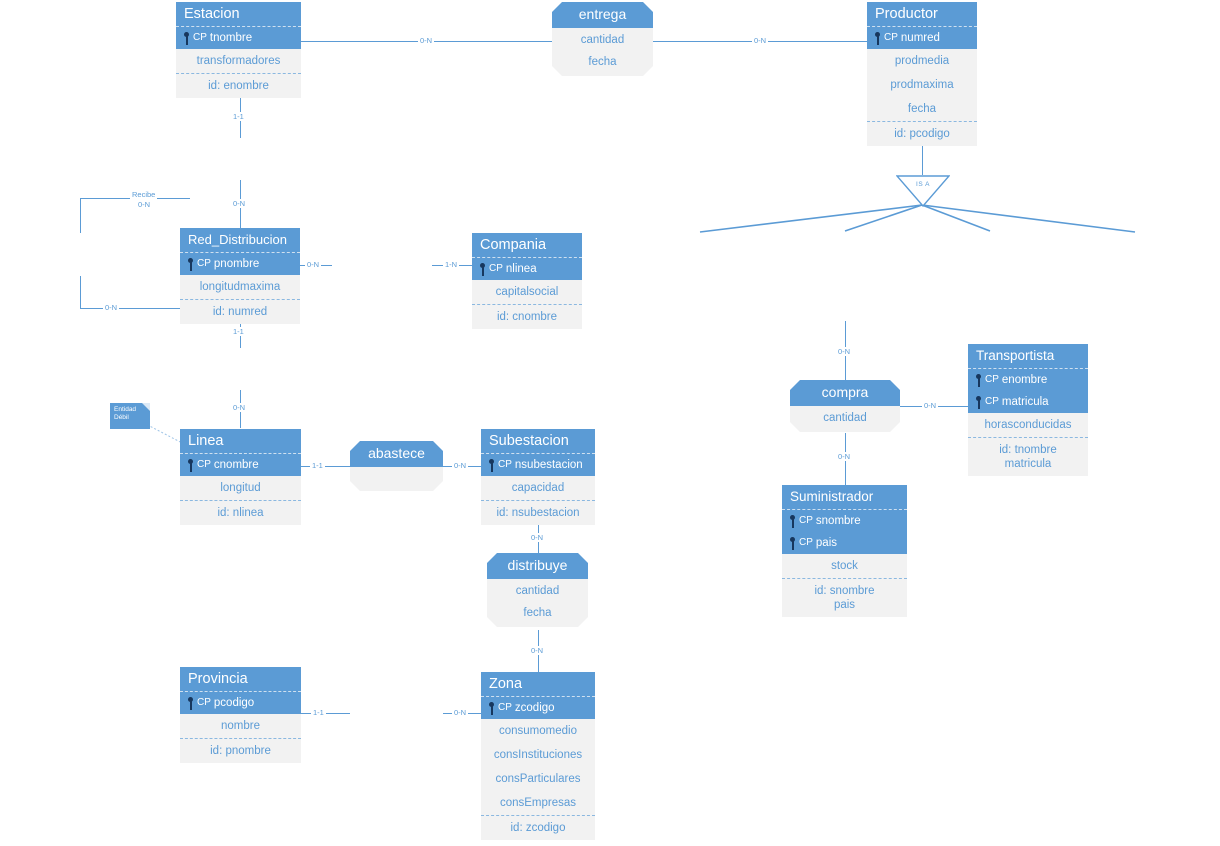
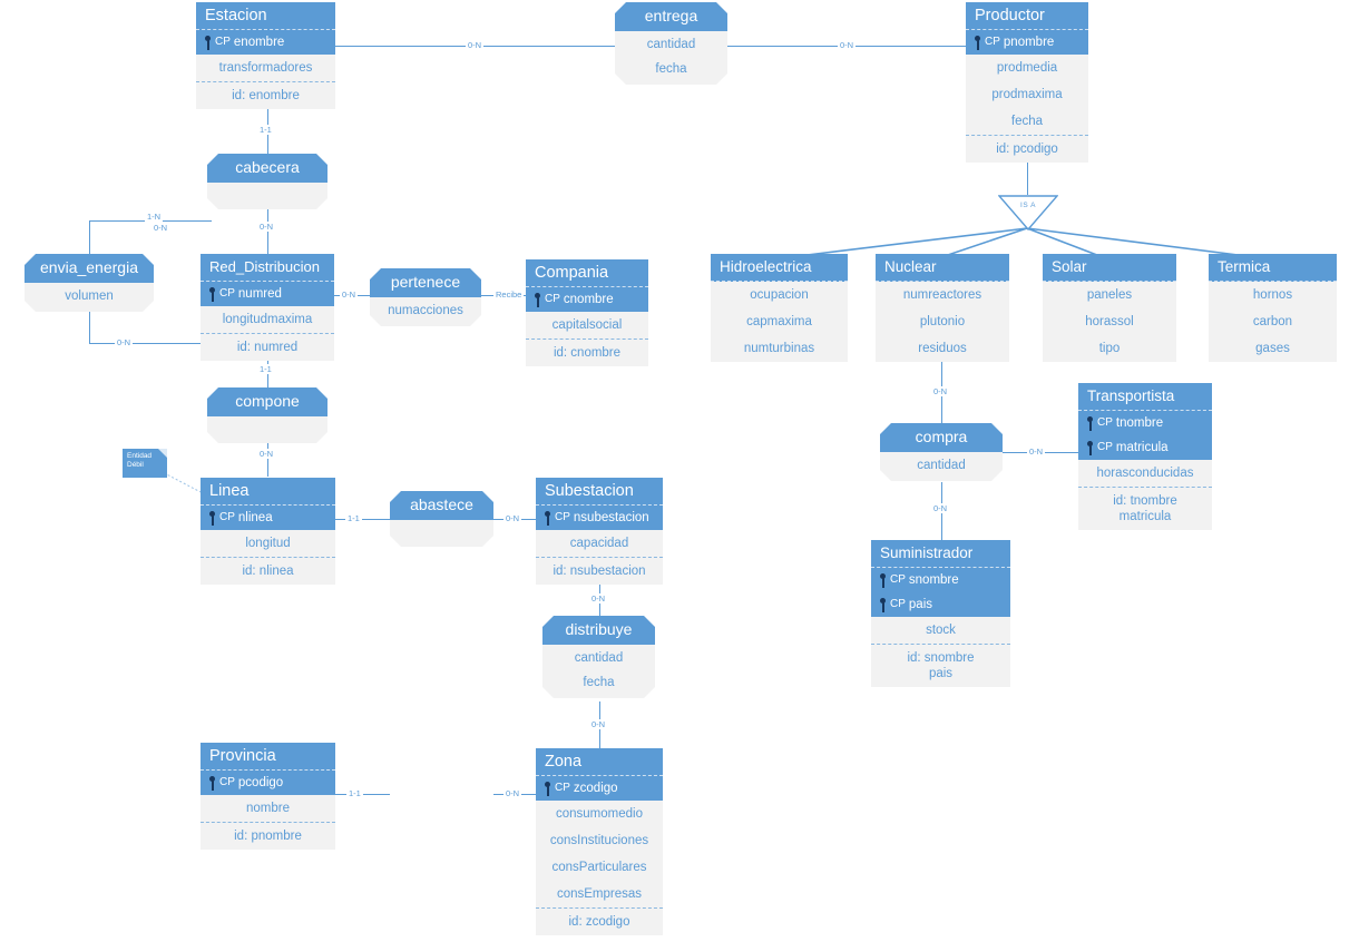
  0-N
  0-N
  1-1
  0-N
- Recibe
+ 1-N
  0-N
  0-N
  0-N
- 1-N
+ Recibe
  1-1
  0-N
  1-1
  0-N
  0-N
  0-N
  1-1
  0-N
  0-N
  0-N
  0-N
  Estacion
  CP
- tnombre
+ enombre
  transformadores
  id: enombre
  Productor
  CP
- numred
+ pnombre
  prodmedia
  prodmaxima
  fecha
  id: pcodigo
  Red_Distribucion
  CP
- pnombre
+ numred
  longitudmaxima
  id: numred
  Compania
  CP
- nlinea
+ cnombre
  capitalsocial
  id: cnombre
  Linea
  CP
- cnombre
+ nlinea
  longitud
  id: nlinea
  Subestacion
  CP
  nsubestacion
  capacidad
  id: nsubestacion
  Provincia
  CP
  pcodigo
  nombre
  id: pnombre
  Zona
  CP
  zcodigo
  consumomedio
  consInstituciones
  consParticulares
  consEmpresas
  id: zcodigo
  Transportista
  CP
- enombre
+ tnombre
  CP
  matricula
  horasconducidas
  id: tnombre
  matricula
  Suministrador
  CP
  snombre
  CP
  pais
  stock
  id: snombre
  pais
+ Hidroelectrica
+ ocupacion
+ capmaxima
+ numturbinas
+ Nuclear
+ numreactores
+ plutonio
+ residuos
+ Solar
+ paneles
+ horassol
+ tipo
+ Termica
+ hornos
+ carbon
+ gases
  entrega
  cantidad
  fecha
+ cabecera
+ envia_energia
+ volumen
+ pertenece
+ numacciones
+ compone
  abastece
  distribuye
  cantidad
  fecha
  compra
  cantidad
